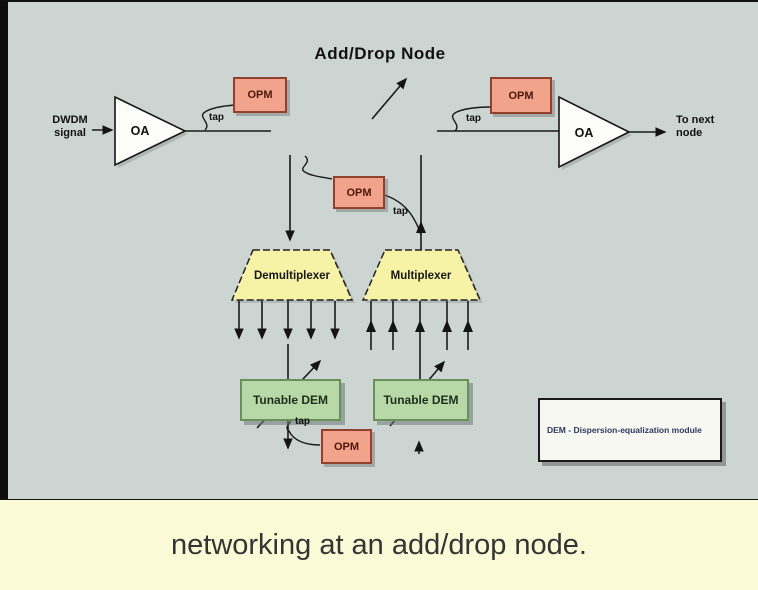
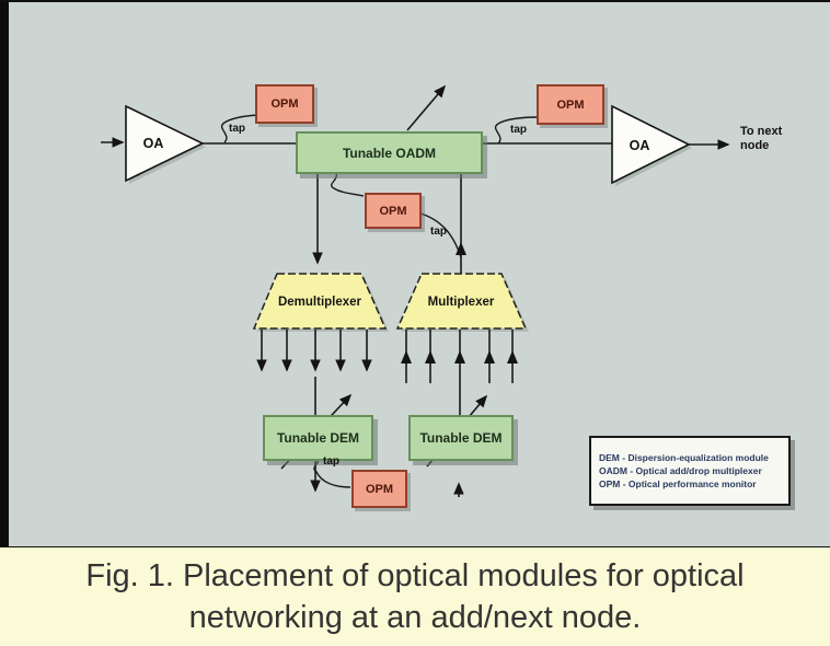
- Add/Drop Node
- DWDM
- signal
  OA
  OA
  To next
  node
  OPM
  OPM
  OPM
  OPM
+ Tunable OADM
  Tunable DEM
  Tunable DEM
  Demultiplexer
  Multiplexer
  tap
  tap
  tap
  tap
  DEM - Dispersion-equalization module
+ OADM - Optical add/drop multiplexer
+ OPM - Optical performance monitor
+ Fig. 1. Placement of optical modules for optical
- networking at an add/drop node.
+ networking at an add/next node.
